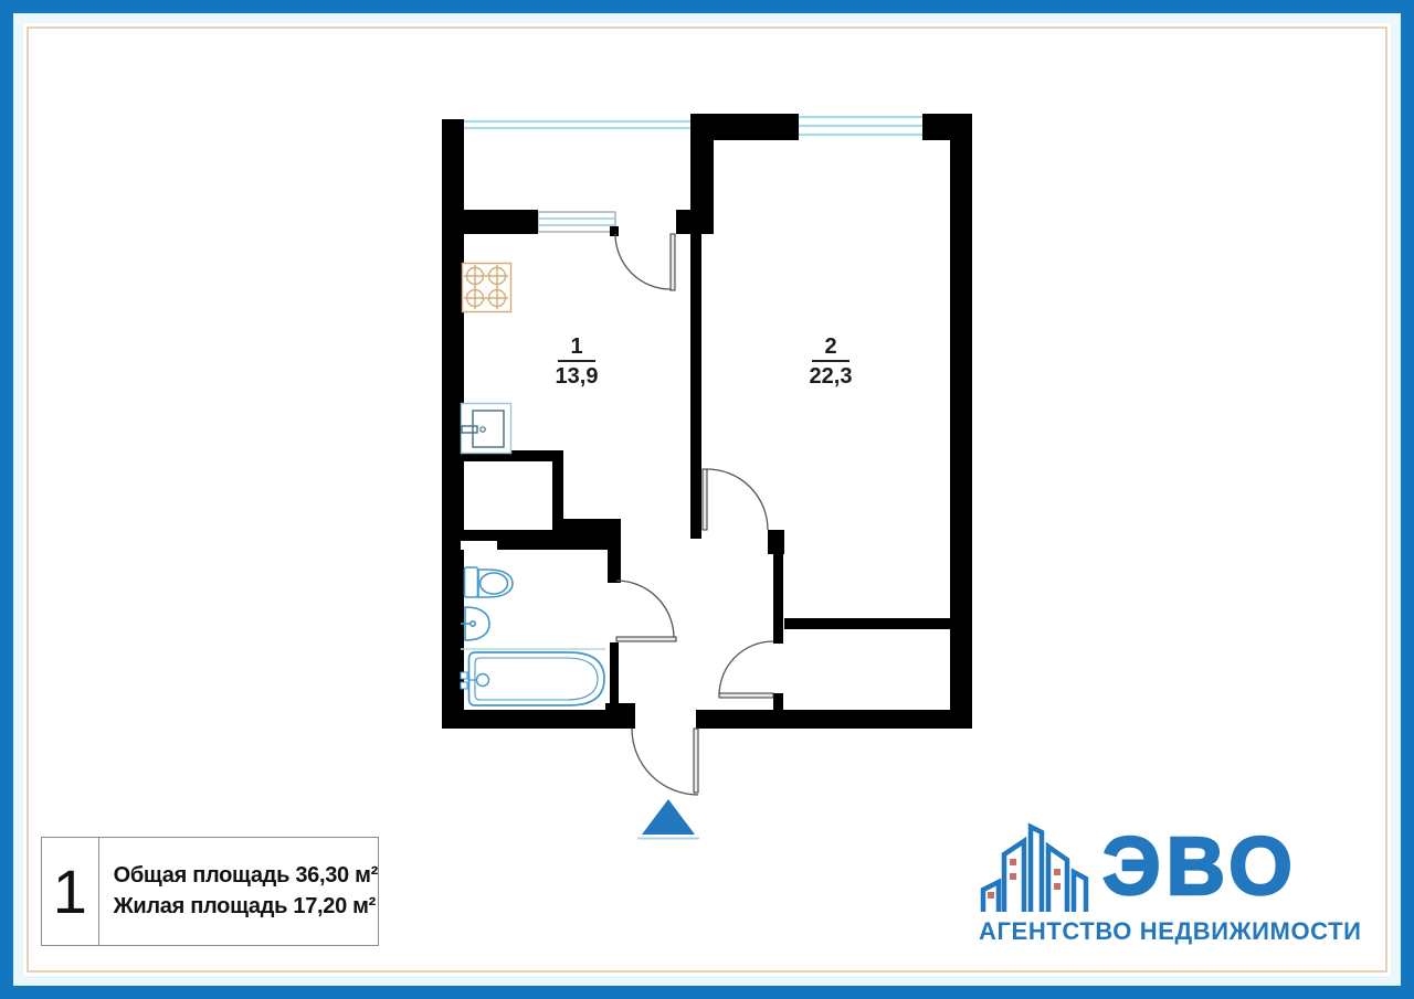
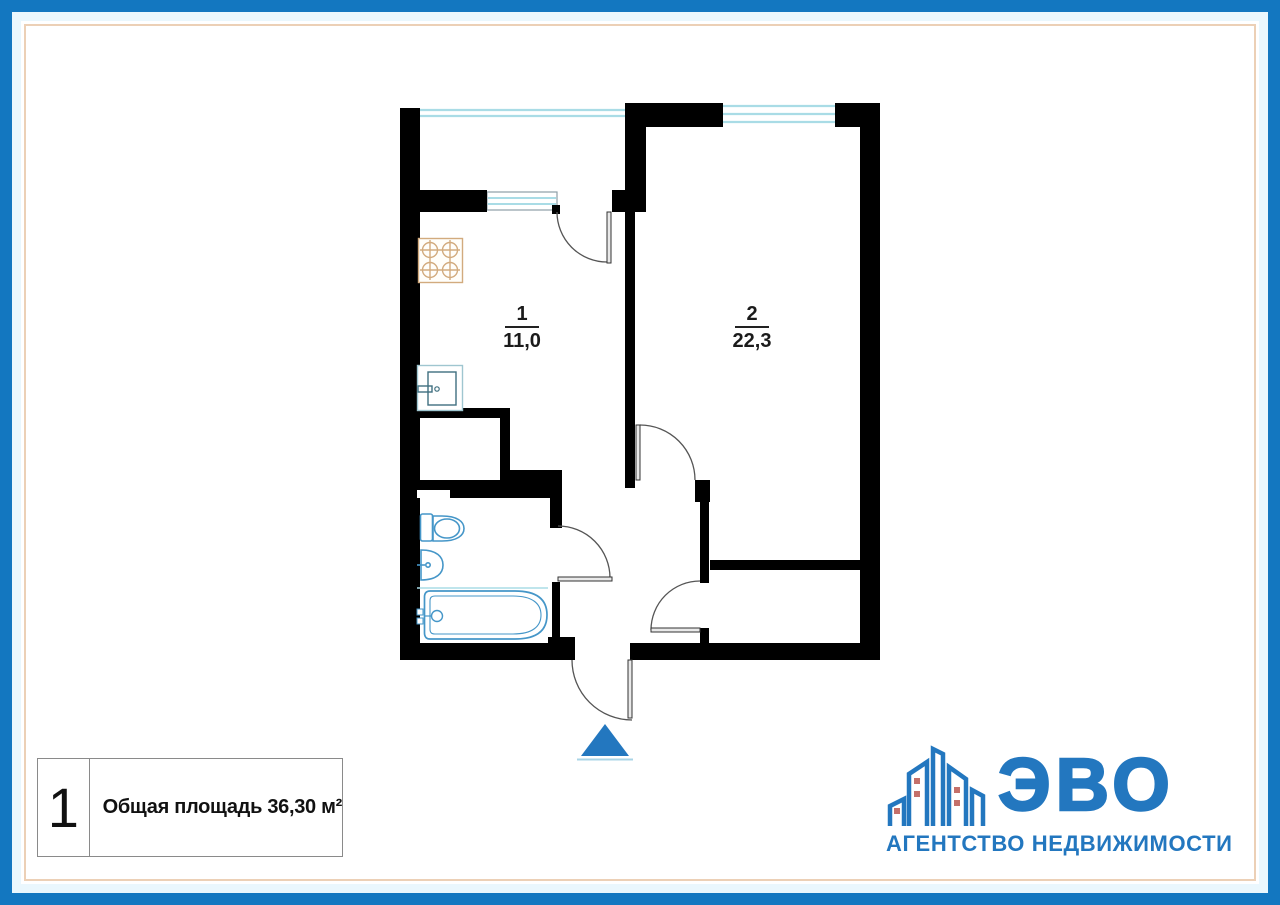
  1
- 13,9
+ 11,0
  2
  22,3
  1
  Общая площадь 36,30 м²
- Жилая площадь 17,20 м²
  ЭВО
  АГЕНТСТВО НЕДВИЖИМОСТИ
